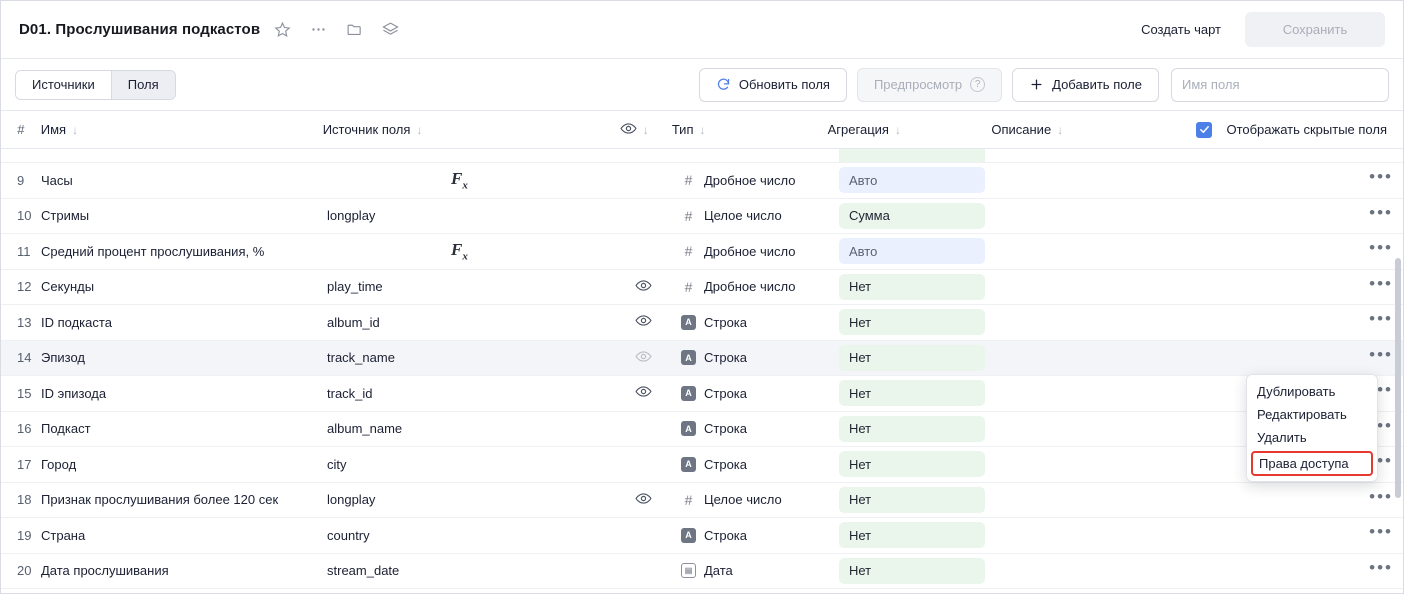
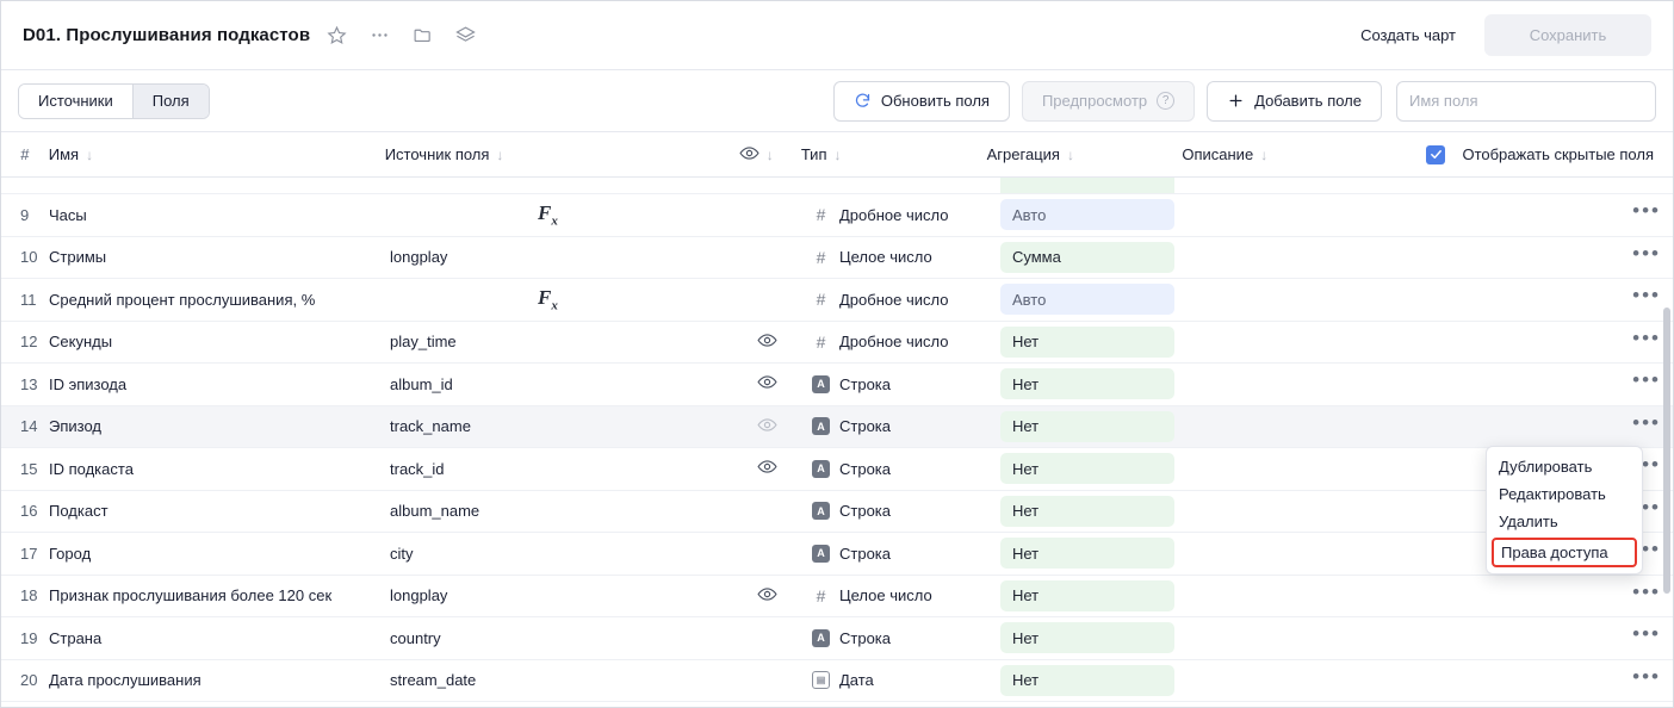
  D01. Прослушивания подкастов
  Создать чарт
  Сохранить
  Источники
  Поля
  Обновить поля
  Предпросмотр
  ?
  Добавить поле
  Имя поля
  #
  Имя
  ↓
  Источник поля
  ↓
  ↓
  Тип
  ↓
  Агрегация
  ↓
  Описание
  ↓
  Отображать скрытые поля
  9
  Часы
  Fx
  #
  Дробное число
  Авто
  •••
  10
  Стримы
  longplay
  #
  Целое число
  Сумма
  •••
  11
  Средний процент прослушивания, %
  Fx
  #
  Дробное число
  Авто
  •••
  12
  Секунды
  play_time
  #
  Дробное число
  Нет
  •••
  13
- ID подкаста
+ ID эпизода
  album_id
  A
  Строка
  Нет
  •••
  14
  Эпизод
  track_name
  A
  Строка
  Нет
  •••
  15
- ID эпизода
+ ID подкаста
  track_id
  A
  Строка
  Нет
  16
  Подкаст
  album_name
  A
  Строка
  Нет
  17
  Город
  city
  A
  Строка
  Нет
  18
  Признак прослушивания более 120 сек
  longplay
  #
  Целое число
  Нет
  •••
  19
  Страна
  country
  A
  Строка
  Нет
  •••
  20
  Дата прослушивания
  stream_date
  ▤
  Дата
  Нет
  •••
  Дублировать
  Редактировать
  Удалить
  Права доступа
